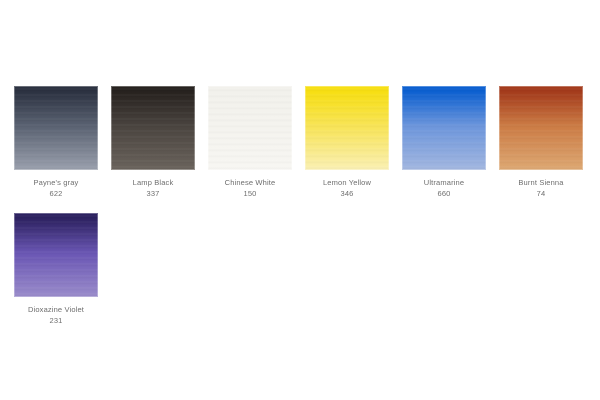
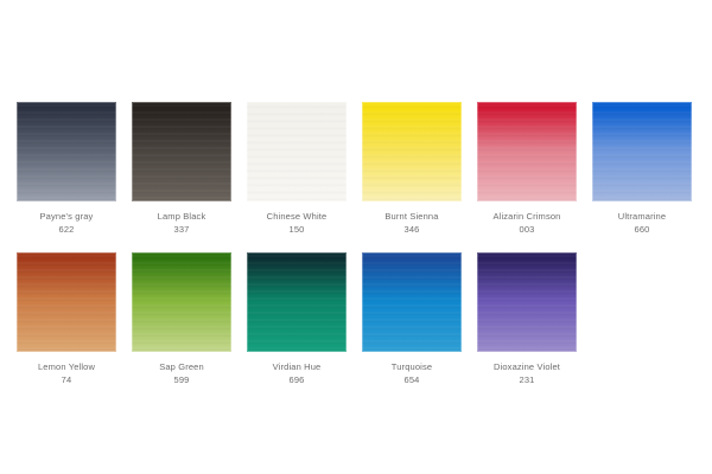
  Payne's gray
  622
  Lamp Black
  337
  Chinese White
  150
- Lemon Yellow
+ Burnt Sienna
  346
+ Alizarin Crimson
+ 003
  Ultramarine
  660
- Burnt Sienna
+ Lemon Yellow
  74
+ Sap Green
+ 599
+ Virdian Hue
+ 696
+ Turquoise
+ 654
  Dioxazine Violet
  231
